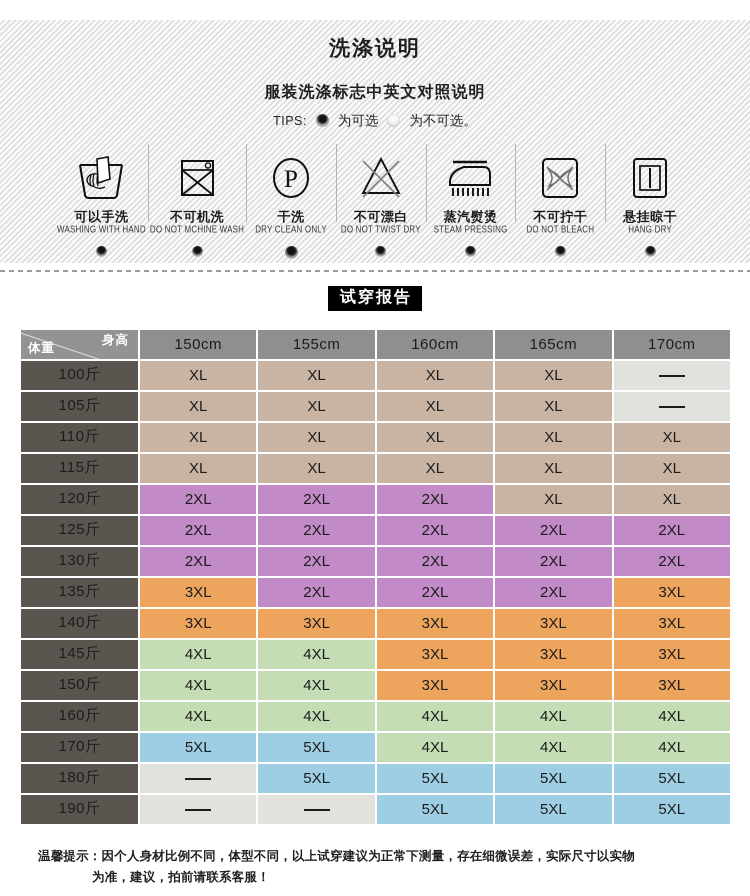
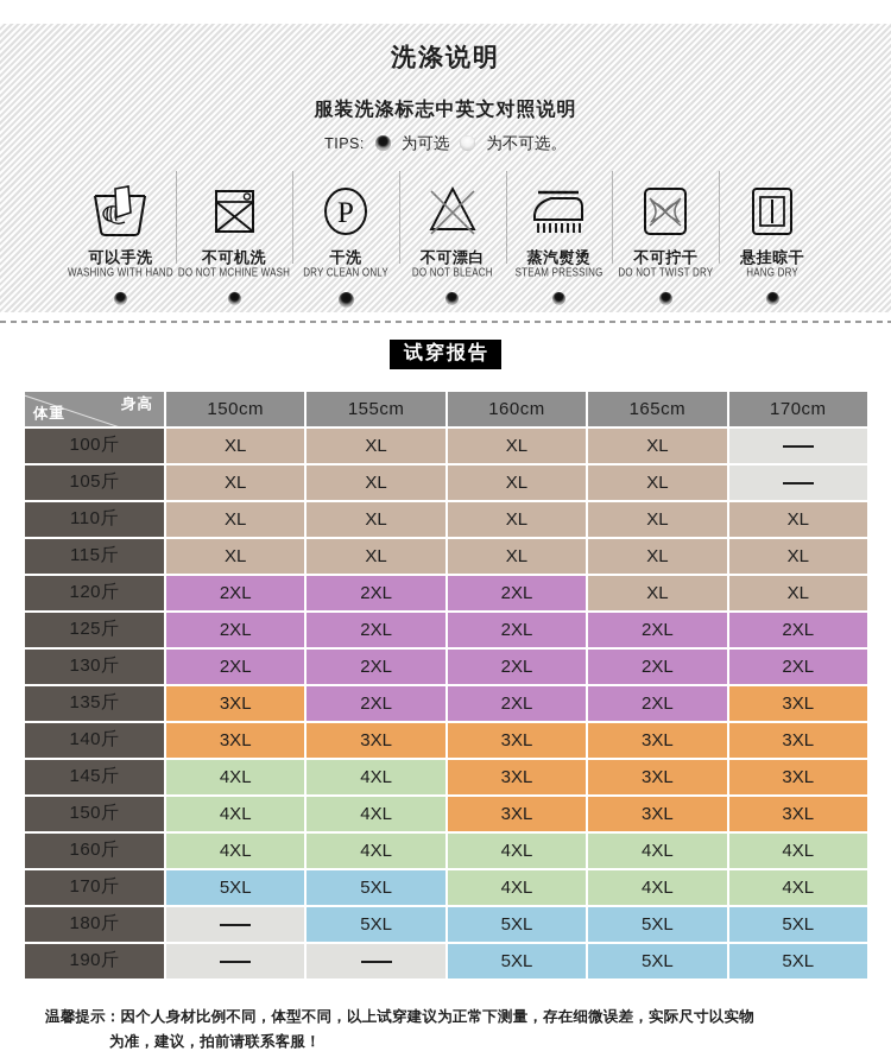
  洗涤说明
  服装洗涤标志中英文对照说明
  TIPS:
  为可选
  为不可选。
  可以手洗
  WASHING WITH HAND
  不可机洗
  DO NOT MCHINE WASH
  P
  干洗
  DRY CLEAN ONLY
  不可漂白
- DO NOT TWIST DRY
+ DO NOT BLEACH
  蒸汽熨烫
  STEAM PRESSING
  不可拧干
- DO NOT BLEACH
+ DO NOT TWIST DRY
  悬挂晾干
  HANG DRY
  试穿报告
  身高 体重	150cm	155cm	160cm	165cm	170cm
  100斤	XL	XL	XL	XL
  105斤	XL	XL	XL	XL
  110斤	XL	XL	XL	XL	XL
  115斤	XL	XL	XL	XL	XL
  120斤	2XL	2XL	2XL	XL	XL
  125斤	2XL	2XL	2XL	2XL	2XL
  130斤	2XL	2XL	2XL	2XL	2XL
  135斤	3XL	2XL	2XL	2XL	3XL
  140斤	3XL	3XL	3XL	3XL	3XL
  145斤	4XL	4XL	3XL	3XL	3XL
  150斤	4XL	4XL	3XL	3XL	3XL
  160斤	4XL	4XL	4XL	4XL	4XL
  170斤	5XL	5XL	4XL	4XL	4XL
  180斤		5XL	5XL	5XL	5XL
  190斤			5XL	5XL	5XL
  温馨提示：因个人身材比例不同，体型不同，以上试穿建议为正常下测量，存在细微误差，实际尺寸以实物
  为准，建议，拍前请联系客服！
